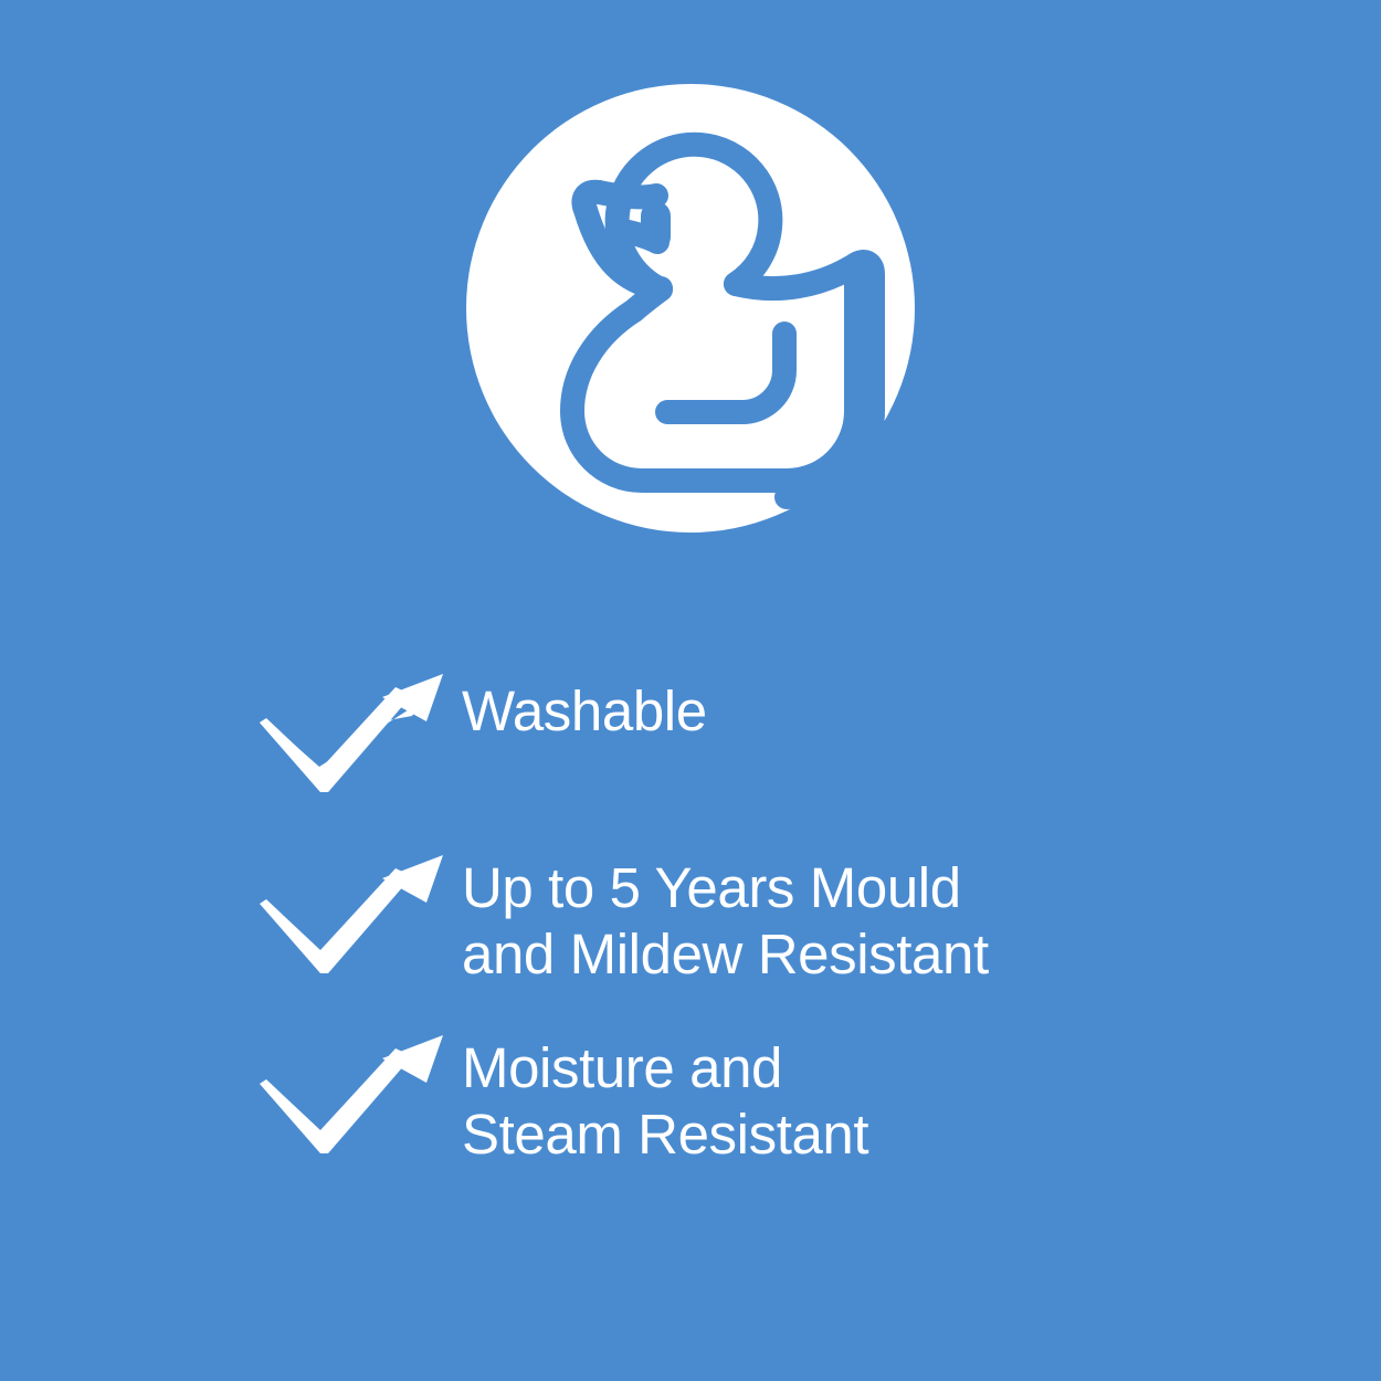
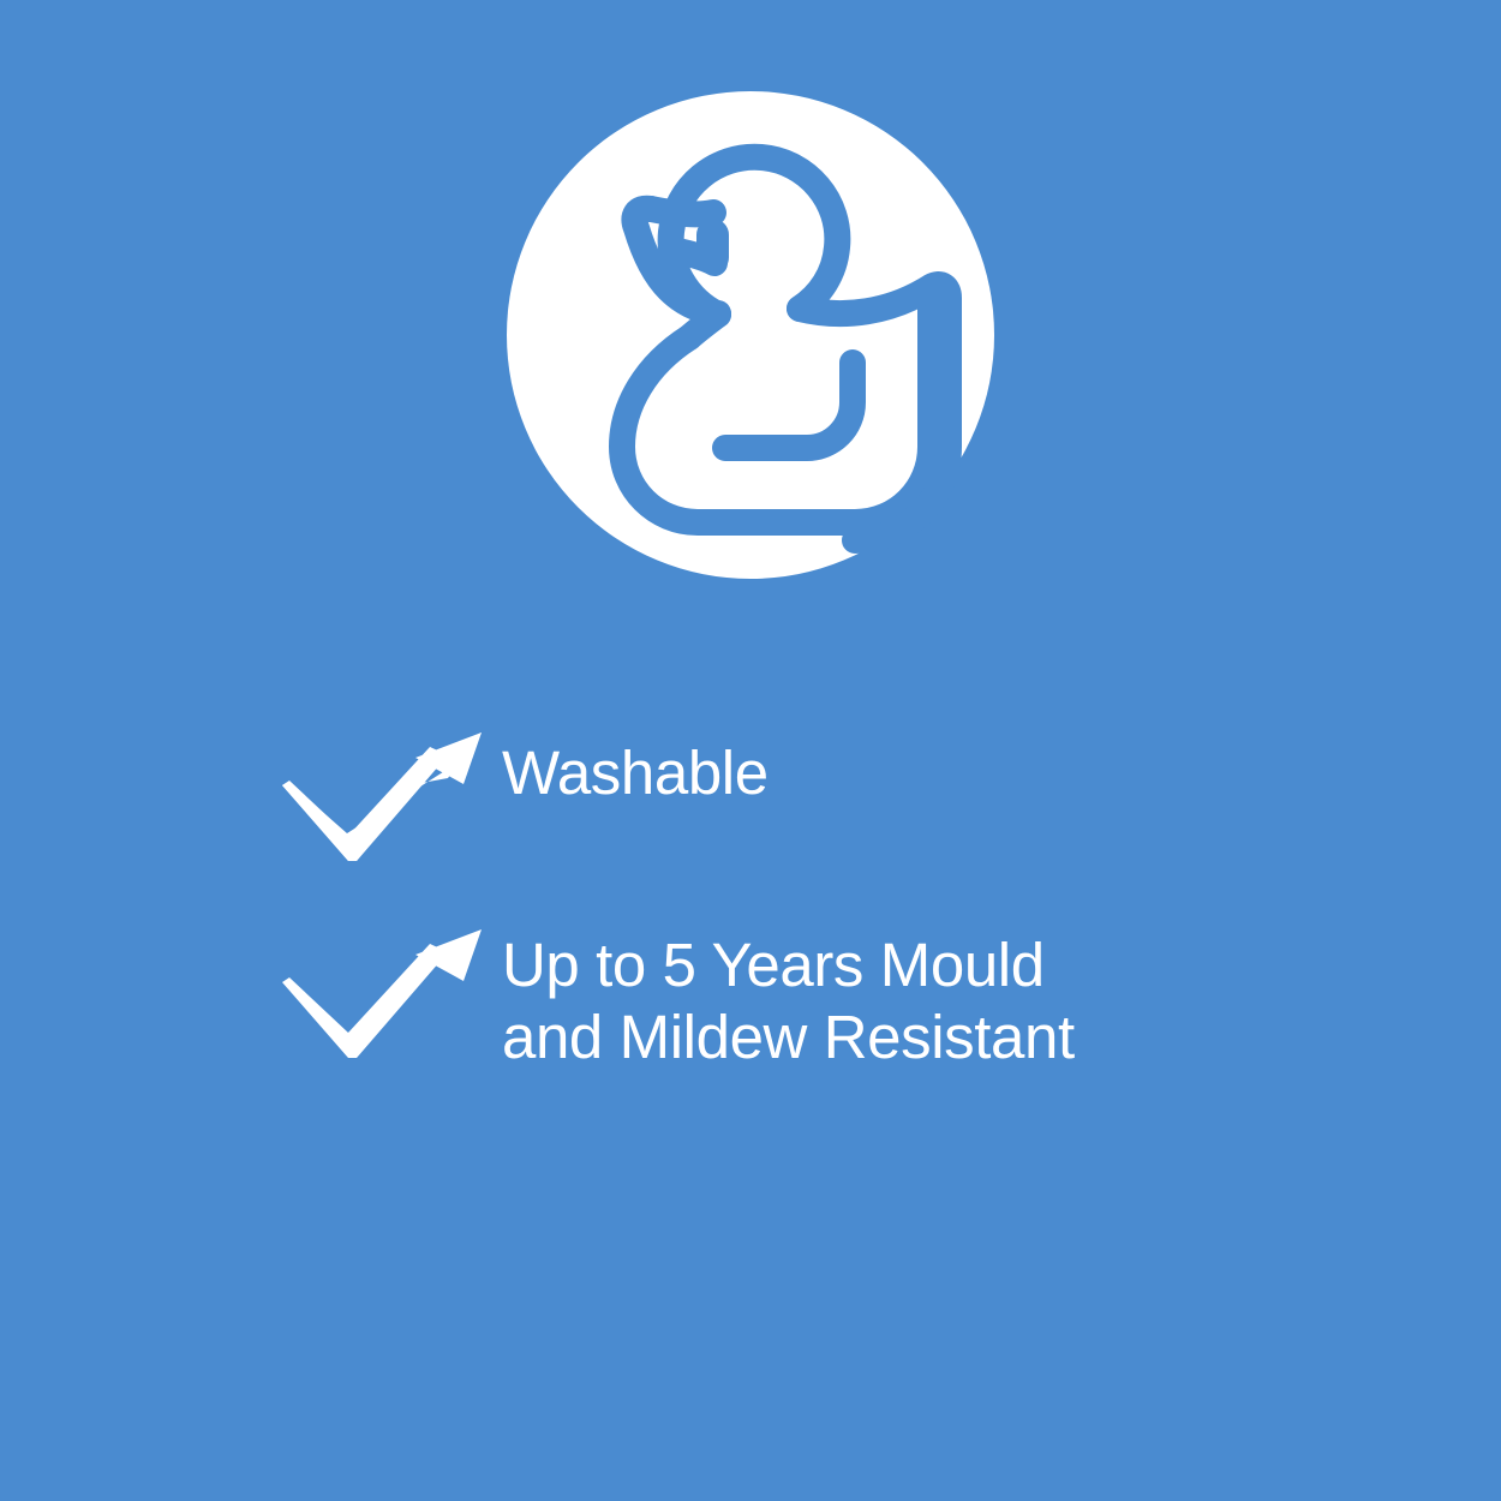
  Washable
  Up to 5 Years Mould
  and Mildew Resistant
- Moisture and
- Steam Resistant
